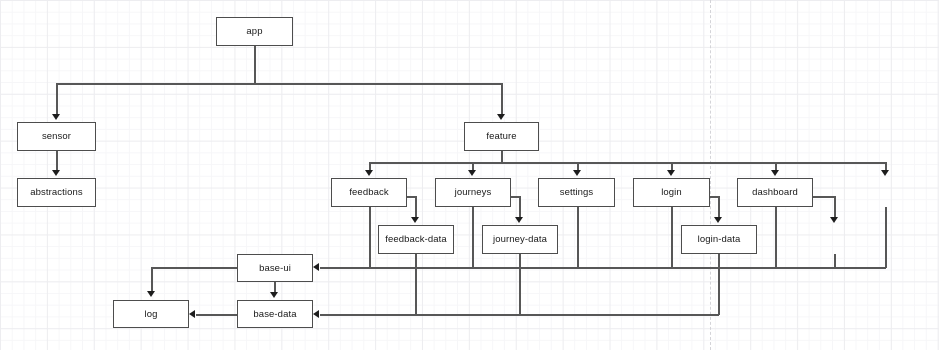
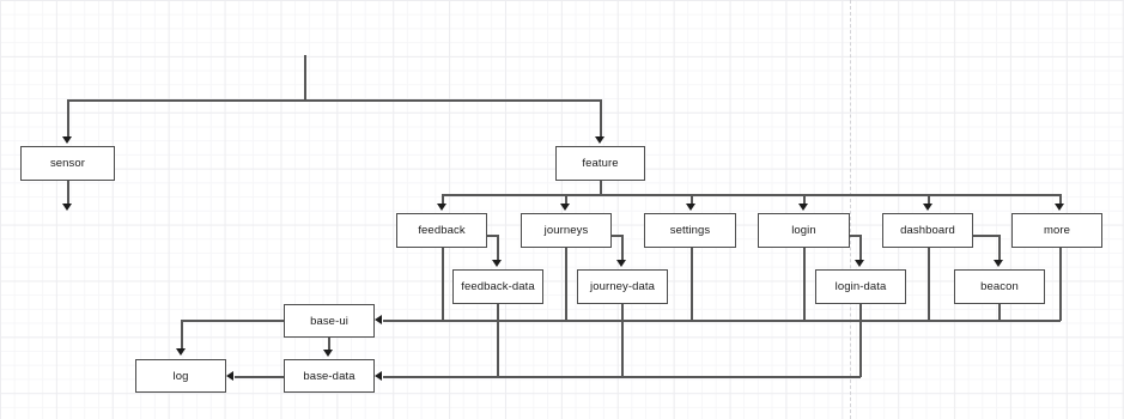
- app
  sensor
- abstractions
  feature
  feedback
  journeys
  settings
  login
  dashboard
+ more
  feedback-data
  journey-data
  login-data
+ beacon
  base-ui
  base-data
  log
